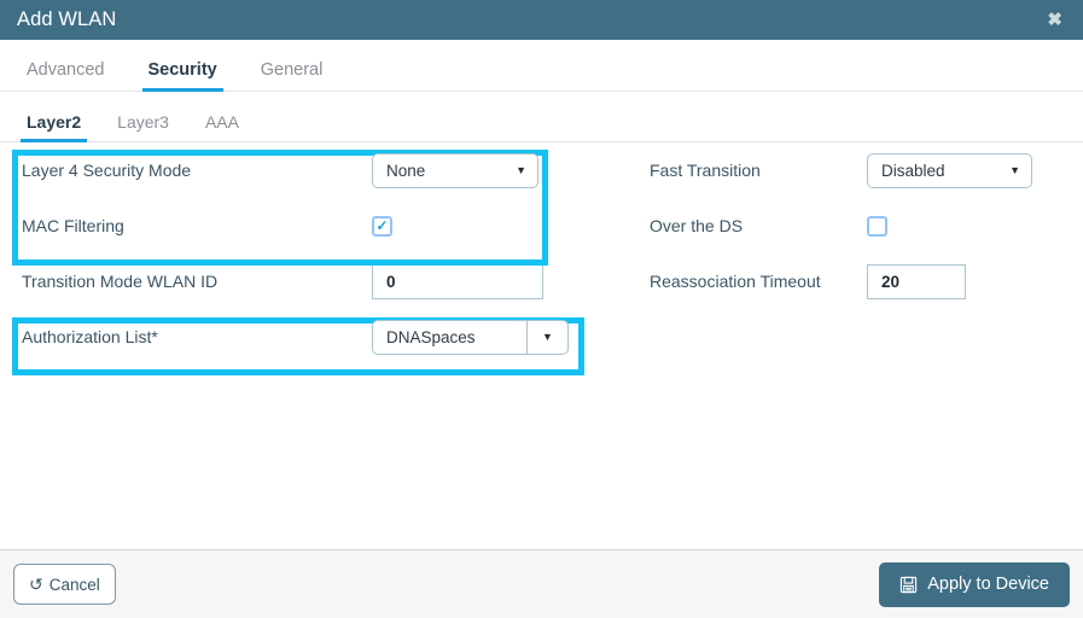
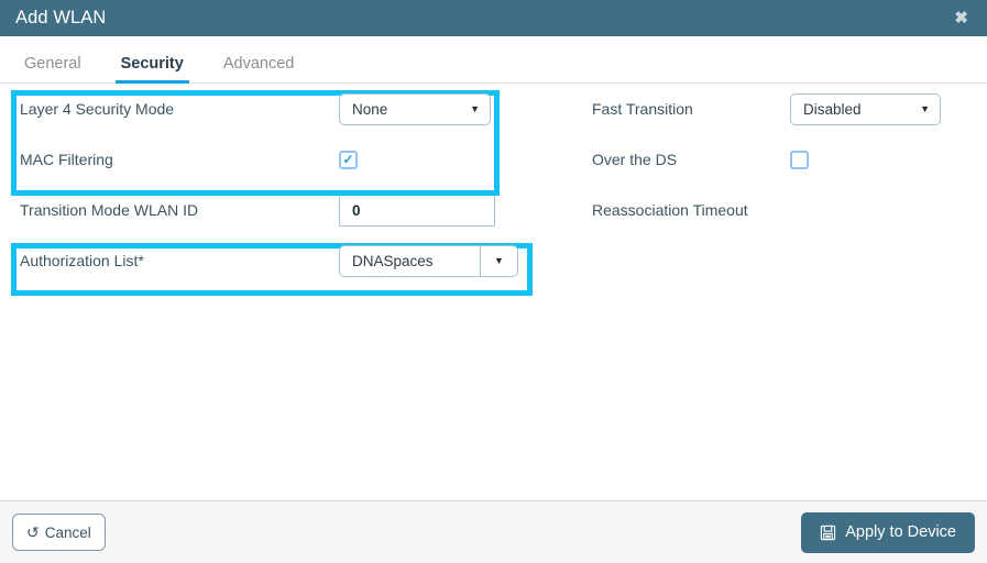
  Add WLAN
  ✖
- Advanced
+ General
  Security
- General
+ Advanced
- Layer2
- Layer3
- AAA
  Layer 4 Security Mode
  None
  ▼
  MAC Filtering
  ✓
  Transition Mode WLAN ID
  0
  Authorization List*
  DNASpaces
  ▼
  Fast Transition
  Disabled
  ▼
  Over the DS
  Reassociation Timeout
- 20
  ↺
  Cancel
  Apply to Device
